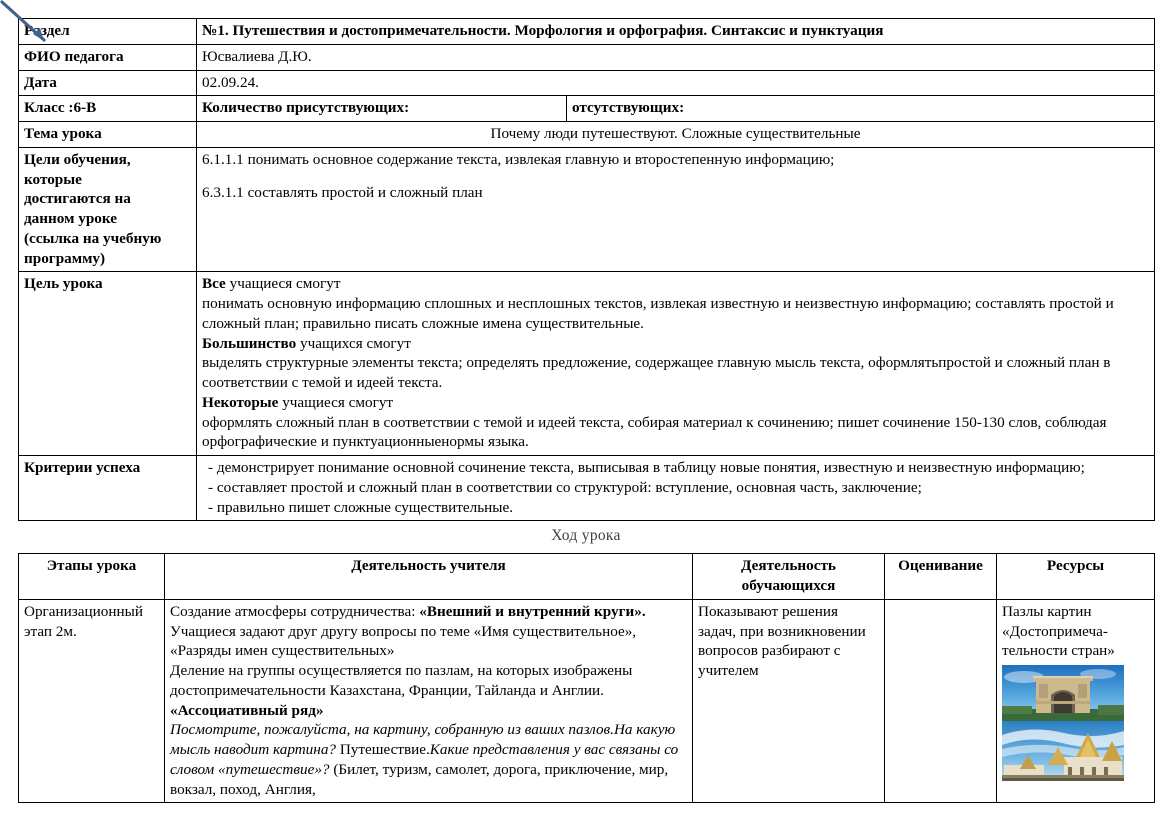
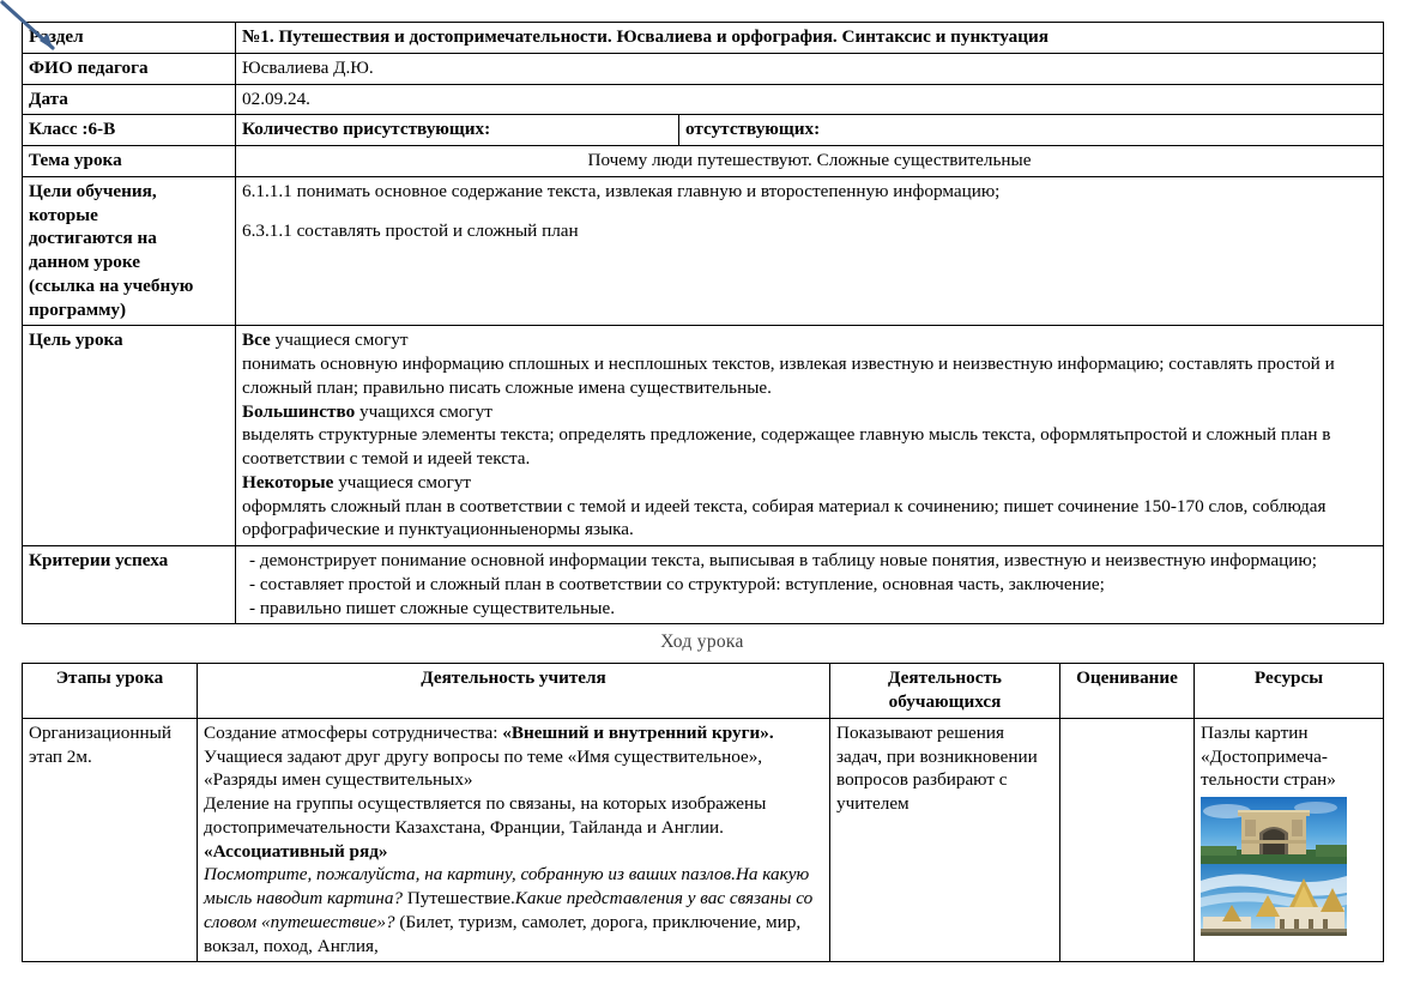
- Раздел	№1. Путешествия и достопримечательности. Морфология и орфография. Синтаксис и пунктуация
+ Раздел	№1. Путешествия и достопримечательности. Юсвалиева и орфография. Синтаксис и пунктуация
  ФИО педагога	Юсвалиева Д.Ю.
  Дата	02.09.24.
  Класс :6-В	Количество присутствующих:	отсутствующих:
  Тема урока	Почему люди путешествуют. Сложные существительные
  Цели обучения, которые достигаются на данном уроке (ссылка на учебную программу)	6.1.1.1 понимать основное содержание текста, извлекая главную и второстепенную информацию; 6.3.1.1 составлять простой и сложный план
- Цель урока	Все учащиеся смогут понимать основную информацию сплошных и несплошных текстов, извлекая известную и неизвестную информацию; составлять простой и сложный план; правильно писать сложные имена существительные. Большинство учащихся смогут выделять структурные элементы текста; определять предложение, содержащее главную мысль текста, оформлятьпростой и сложный план в соответствии с темой и идеей текста. Некоторые учащиеся смогут оформлять сложный план в соответствии с темой и идеей текста, собирая материал к сочинению; пишет сочинение 150-130 слов, соблюдая орфографические и пунктуационныенормы языка.
+ Цель урока	Все учащиеся смогут понимать основную информацию сплошных и несплошных текстов, извлекая известную и неизвестную информацию; составлять простой и сложный план; правильно писать сложные имена существительные. Большинство учащихся смогут выделять структурные элементы текста; определять предложение, содержащее главную мысль текста, оформлятьпростой и сложный план в соответствии с темой и идеей текста. Некоторые учащиеся смогут оформлять сложный план в соответствии с темой и идеей текста, собирая материал к сочинению; пишет сочинение 150-170 слов, соблюдая орфографические и пунктуационныенормы языка.
- Критерии успеха	- демонстрирует понимание основной сочинение текста, выписывая в таблицу новые понятия, известную и неизвестную информацию; - составляет простой и сложный план в соответствии со структурой: вступление, основная часть, заключение; - правильно пишет сложные существительные.
+ Критерии успеха	- демонстрирует понимание основной информации текста, выписывая в таблицу новые понятия, известную и неизвестную информацию; - составляет простой и сложный план в соответствии со структурой: вступление, основная часть, заключение; - правильно пишет сложные существительные.
  Ход урока
  Этапы урока	Деятельность учителя	Деятельность обучающихся	Оценивание	Ресурсы
- Организационный этап 2м.	Создание атмосферы сотрудничества: «Внешний и внутренний круги». Учащиеся задают друг другу вопросы по теме «Имя существительное», «Разряды имен существительных» Деление на группы осуществляется по пазлам, на которых изображены достопримечательности Казахстана, Франции, Тайланда и Англии. «Ассоциативный ряд» Посмотрите, пожалуйста, на картину, собранную из ваших пазлов.На какую мысль наводит картина? Путешествие.Какие представления у вас связаны со словом «путешествие»? (Билет, туризм, самолет, дорога, приключение, мир, вокзал, поход, Англия,	Показывают решения задач, при возникновении вопросов разбирают с учителем		Пазлы картин «Достопримеча-тельности стран»
+ Организационный этап 2м.	Создание атмосферы сотрудничества: «Внешний и внутренний круги». Учащиеся задают друг другу вопросы по теме «Имя существительное», «Разряды имен существительных» Деление на группы осуществляется по связаны, на которых изображены достопримечательности Казахстана, Франции, Тайланда и Англии. «Ассоциативный ряд» Посмотрите, пожалуйста, на картину, собранную из ваших пазлов.На какую мысль наводит картина? Путешествие.Какие представления у вас связаны со словом «путешествие»? (Билет, туризм, самолет, дорога, приключение, мир, вокзал, поход, Англия,	Показывают решения задач, при возникновении вопросов разбирают с учителем		Пазлы картин «Достопримеча-тельности стран»
